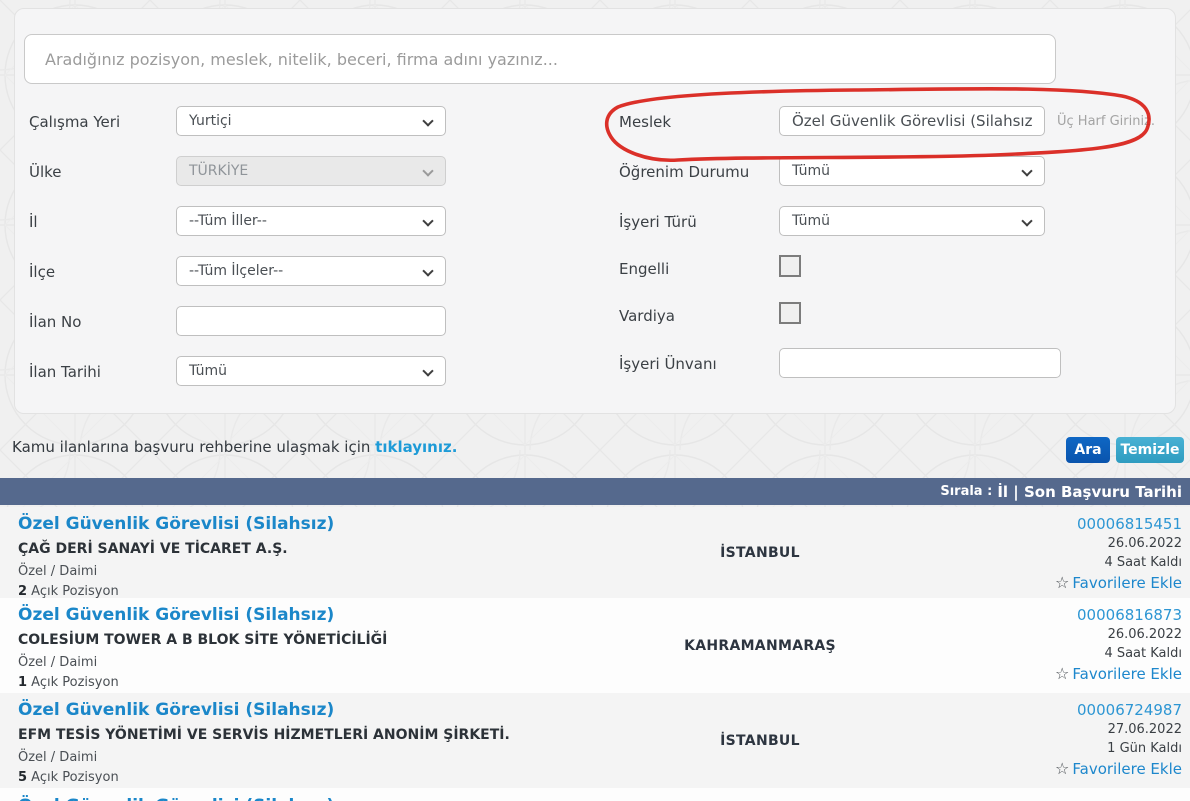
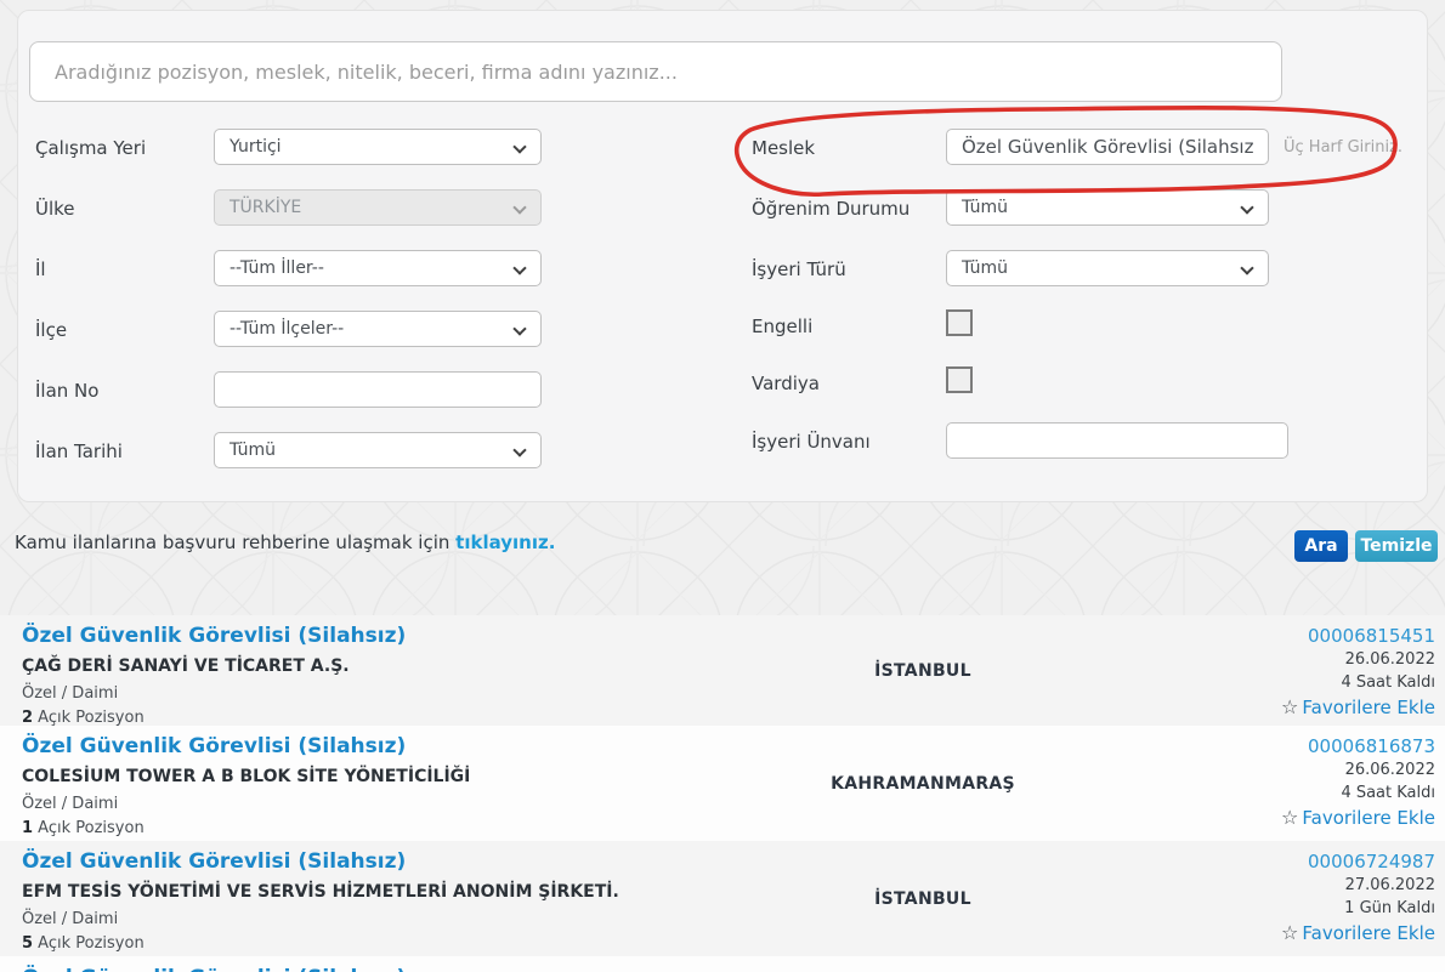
  Aradığınız pozisyon, meslek, nitelik, beceri, firma adını yazınız...
  Çalışma Yeri
  Yurtiçi
  Ülke
  TÜRKİYE
  İl
  --Tüm İller--
  İlçe
  --Tüm İlçeler--
  İlan No
  İlan Tarihi
  Tümü
  Meslek
  Özel Güvenlik Görevlisi (Silahsız
  Üç Harf Girini.
  Öğrenim Durumu
  Tümü
  İşyeri Türü
  Tümü
  Engelli
  Vardiya
  İşyeri Ünvanı
  Kamu ilanlarına başvuru rehberine ulaşmak için tıklayınız.
  Ara
  Temizle
- Sırala :
- İl | Son Başvuru Tarihi
  Özel Güvenlik Görevlisi (Silahsız)
  ÇAĞ DERİ SANAYİ VE TİCARET A.Ş.
  Özel / Daimi
  2 Açık Pozisyon
  İSTANBUL
  00006815451
  26.06.2022
  4 Saat Kaldı
  ☆ Favorilere Ekle
  Özel Güvenlik Görevlisi (Silahsız)
  COLESİUM TOWER A B BLOK SİTE YÖNETİCİLİĞİ
  Özel / Daimi
  1 Açık Pozisyon
  KAHRAMANMARAŞ
  00006816873
  26.06.2022
  4 Saat Kaldı
  ☆ Favorilere Ekle
  Özel Güvenlik Görevlisi (Silahsız)
  EFM TESİS YÖNETİMİ VE SERVİS HİZMETLERİ ANONİM ŞİRKETİ.
  Özel / Daimi
  5 Açık Pozisyon
  İSTANBUL
  00006724987
  27.06.2022
  1 Gün Kaldı
  ☆ Favorilere Ekle
